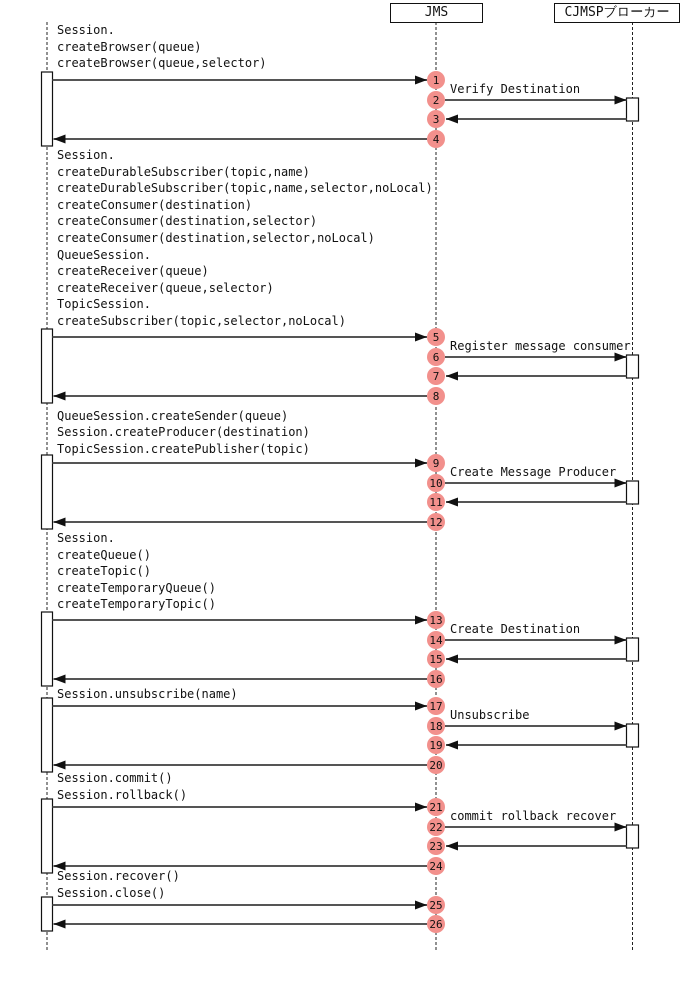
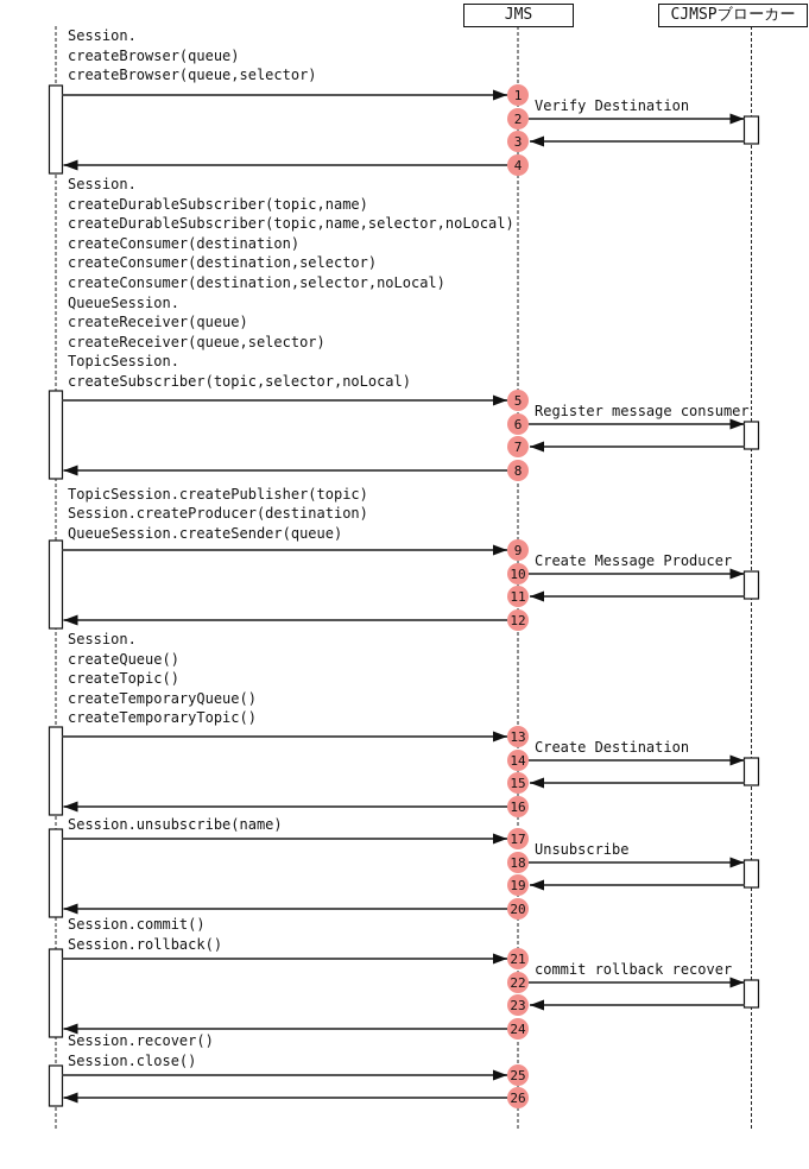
  1
  2
  3
  4
  5
  6
  7
  8
  9
  10
  11
  12
  13
  14
  15
  16
  17
  18
  19
  20
  21
  22
  23
  24
  25
  26
  JMS
  CJMSPブローカー
  Session.
  createBrowser(queue)
  createBrowser(queue,selector)
  Verify Destination
  Session.
  createDurableSubscriber(topic,name)
  createDurableSubscriber(topic,name,selector,noLocal)
  createConsumer(destination)
  createConsumer(destination,selector)
  createConsumer(destination,selector,noLocal)
  QueueSession.
  createReceiver(queue)
  createReceiver(queue,selector)
  TopicSession.
  createSubscriber(topic,selector,noLocal)
  Register message consumer
- QueueSession.createSender(queue)
+ TopicSession.createPublisher(topic)
  Session.createProducer(destination)
- TopicSession.createPublisher(topic)
+ QueueSession.createSender(queue)
  Create Message Producer
  Session.
  createQueue()
  createTopic()
  createTemporaryQueue()
  createTemporaryTopic()
  Create Destination
  Session.unsubscribe(name)
  Unsubscribe
  Session.commit()
  Session.rollback()
  commit rollback recover
  Session.recover()
  Session.close()
